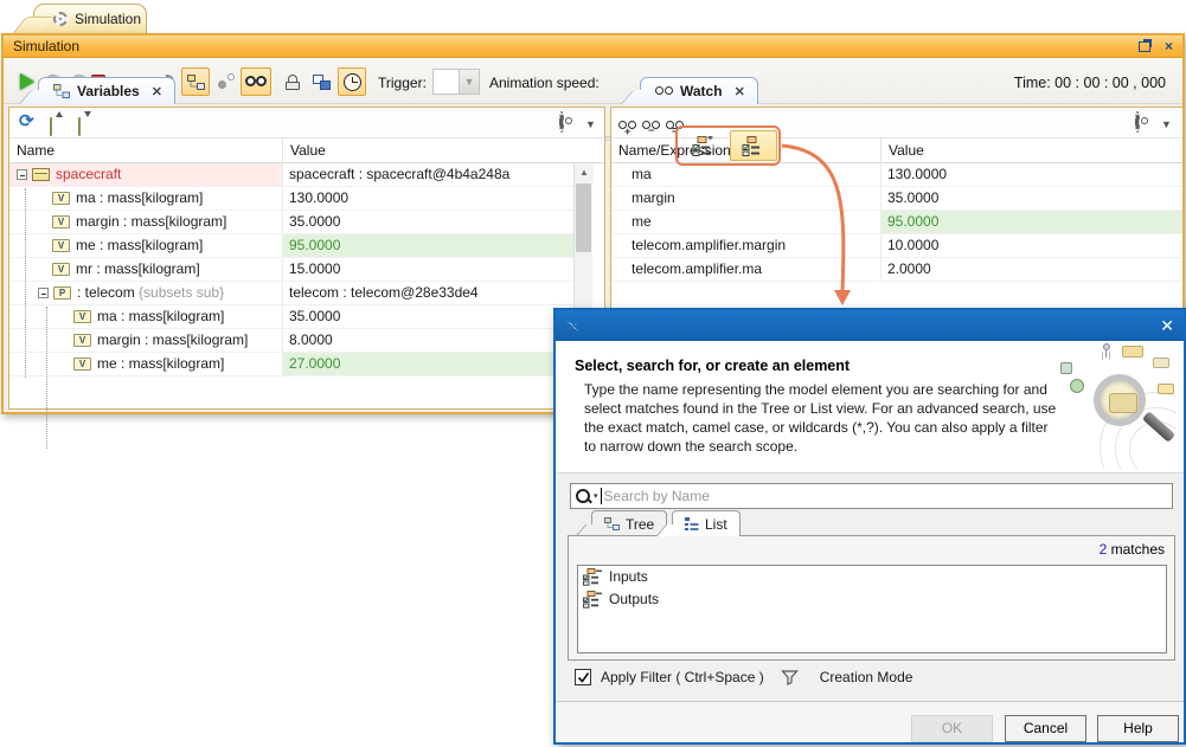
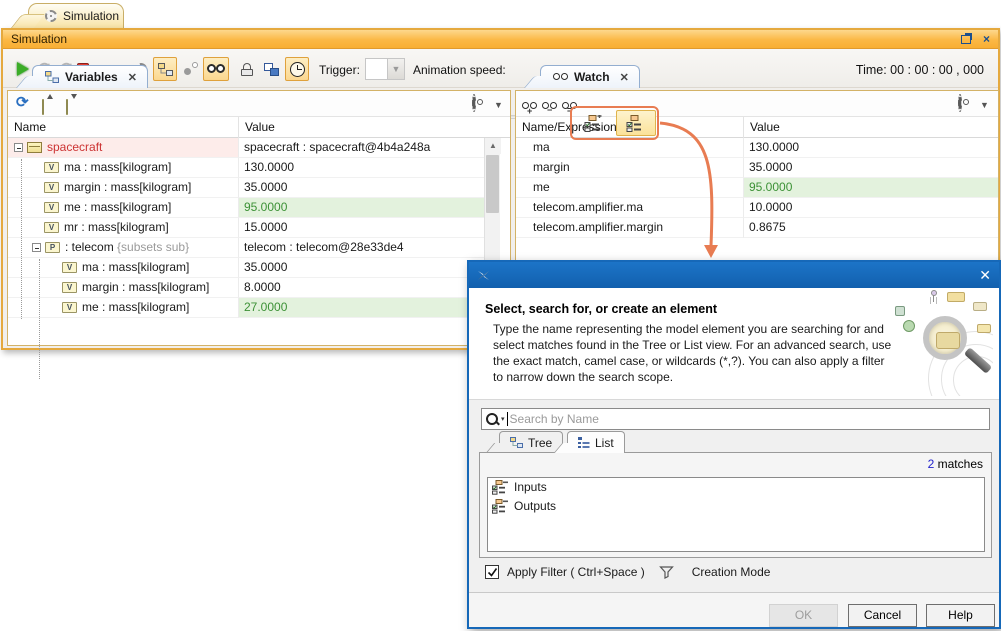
  Simulation
  Simulation
  ×
  Trigger:
  ▼
  Animation speed:
  Time: 00 : 00 : 00 , 000
  Variables
  ✕
  ⟳
  ▼
  Name
  Value
  spacecraft
  spacecraft : spacecraft@4b4a248a
  V ma : mass[kilogram]
  130.0000
  V margin : mass[kilogram]
  35.0000
  V me : mass[kilogram]
  95.0000
  V mr : mass[kilogram]
  15.0000
  P : telecom {subsets sub}
  telecom : telecom@28e33de4
  V ma : mass[kilogram]
  35.0000
  V margin : mass[kilogram]
  8.0000
  V me : mass[kilogram]
  27.0000
  ▲
  Watch
  ✕
  +
  −
  =
  Name/Exprssion
  Value
  ma
  130.0000
  margin
  35.0000
  me
  95.0000
- telecom.amplifier.margin
+ telecom.amplifier.ma
  10.0000
- telecom.amplifier.ma
+ telecom.amplifier.margin
- 2.0000
+ 0.8675
  ▼
  ✕
  Select, search for, or create an element
  Type the name representing the model element you are searching for and select matches found in the Tree or List view. For an advanced search, use the exact match, camel case, or wildcards (*,?). You can also apply a filter to narrow down the search scope.
  Search by Name
  Tree
  List
  2 matches
  Inputs
  Outputs
  Apply Filter ( Ctrl+Space )
  Creation Mode
  OK
  Cancel
  Help
